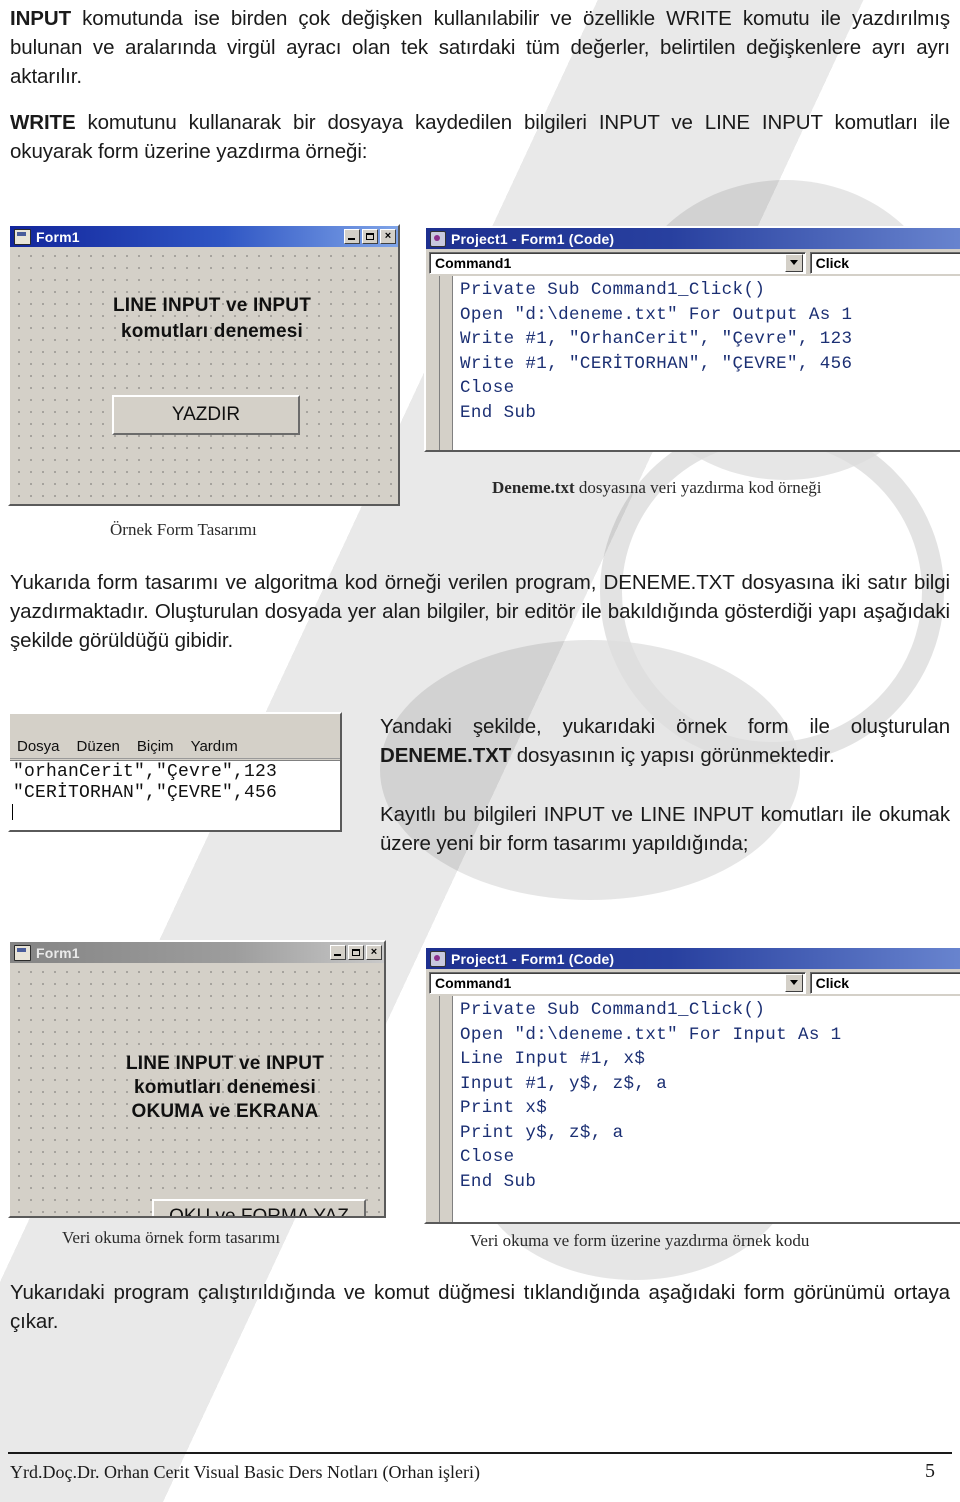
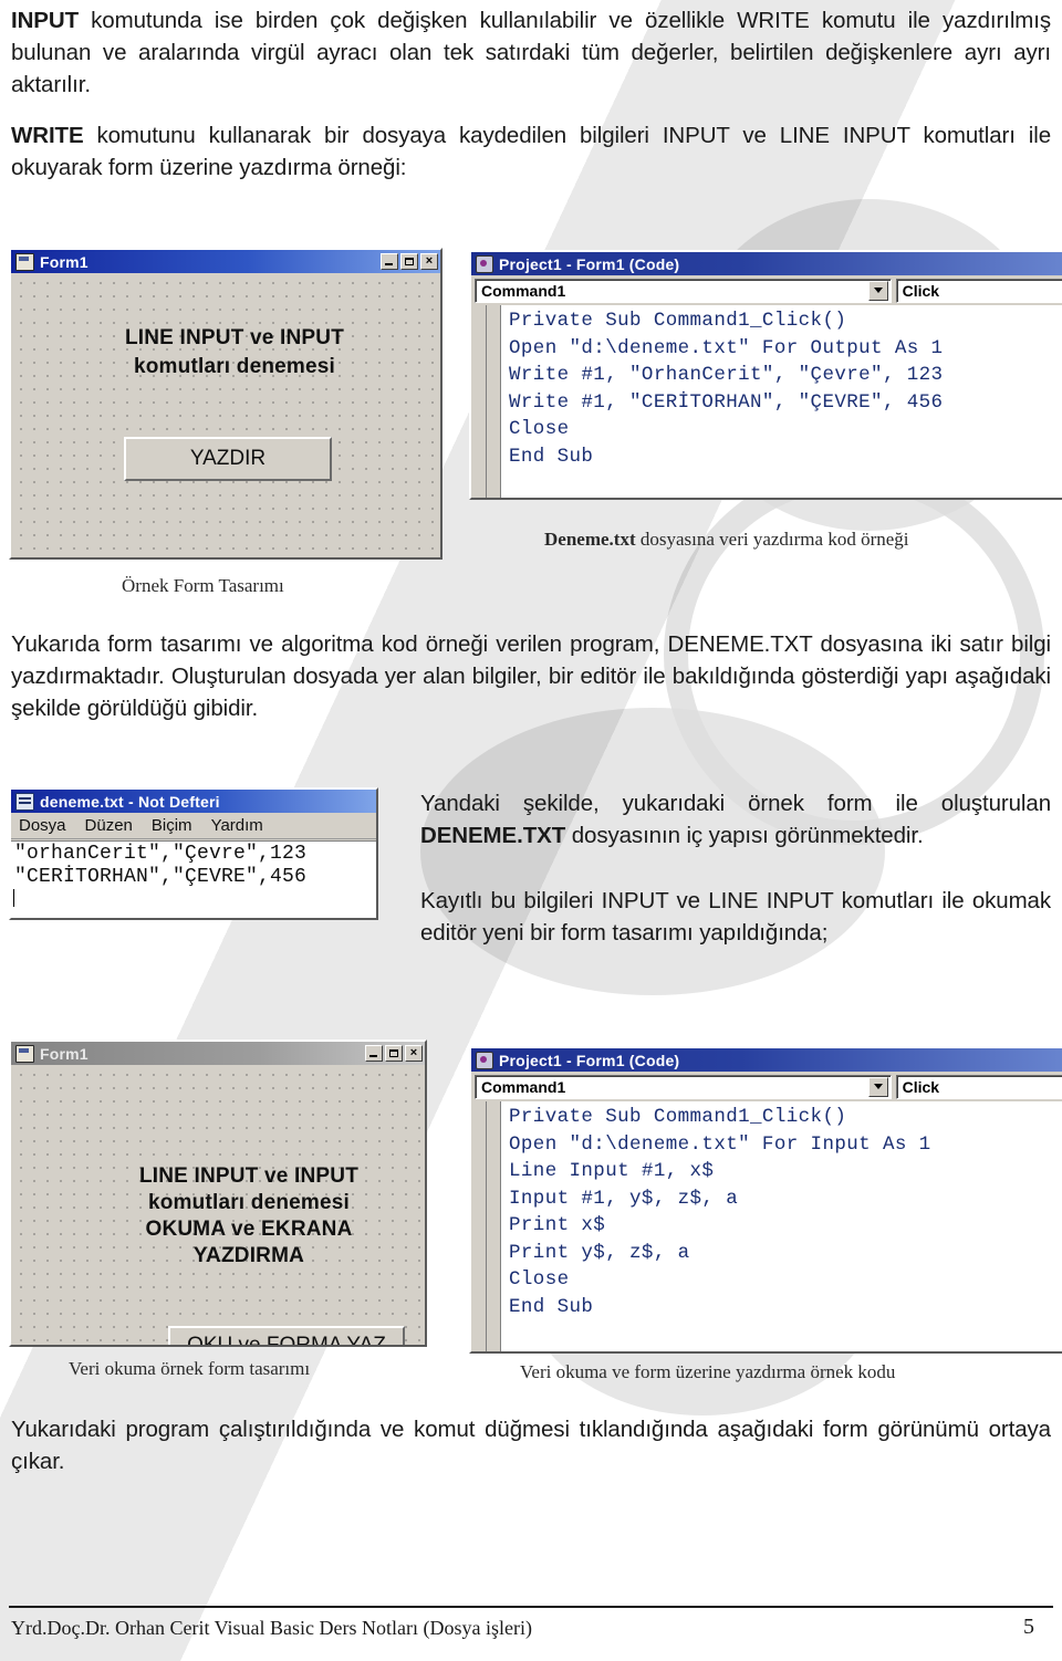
  INPUT komutunda ise birden çok değişken kullanılabilir ve özellikle WRITE komutu ile yazdırılmış bulunan ve aralarında virgül ayracı olan tek satırdaki tüm değerler, belirtilen değişkenlere ayrı ayrı aktarılır.
  WRITE komutunu kullanarak bir dosyaya kaydedilen bilgileri INPUT ve LINE INPUT komutları ile okuyarak form üzerine yazdırma örneği:
  Form1
  ×
  LINE INPUT ve INPUT
  komutları denemesi
  YAZDIR
  Project1 - Form1 (Code)
  Command1
  Click
  Private Sub Command1_Click()
  Open "d:\deneme.txt" For Output As 1
  Write #1, "OrhanCerit", "Çevre", 123
  Write #1, "CERİTORHAN", "ÇEVRE", 456
  Close
  End Sub
  Deneme.txt dosyasına veri yazdırma kod örneği
  Örnek Form Tasarımı
  Yukarıda form tasarımı ve algoritma kod örneği verilen program, DENEME.TXT dosyasına iki satır bilgi yazdırmaktadır. Oluşturulan dosyada yer alan bilgiler, bir editör ile bakıldığında gösterdiği yapı aşağıdaki şekilde görüldüğü gibidir.
+ deneme.txt - Not Defteri
  Dosya
  Düzen
  Biçim
  Yardım
  "orhanCerit","Çevre",123
  "CERİTORHAN","ÇEVRE",456
  Yandaki şekilde, yukarıdaki örnek form ile oluşturulan DENEME.TXT dosyasının iç yapısı görünmektedir.
- Kayıtlı bu bilgileri INPUT ve LINE INPUT komutları ile okumak üzere yeni bir form tasarımı yapıldığında;
+ Kayıtlı bu bilgileri INPUT ve LINE INPUT komutları ile okumak editör yeni bir form tasarımı yapıldığında;
  Form1
  ×
  LINE INPUT ve INPUT
  komutları denemesi
  OKUMA ve EKRANA
+ YAZDIRMA
  Project1 - Form1 (Code)
  Command1
  Click
  Private Sub Command1_Click()
  Open "d:\deneme.txt" For Input As 1
  Line Input #1, x$
  Input #1, y$, z$, a
  Print x$
  Print y$, z$, a
  Close
  End Sub
  Veri okuma örnek form tasarımı
  Veri okuma ve form üzerine yazdırma örnek kodu
  Yukarıdaki program çalıştırıldığında ve komut düğmesi tıklandığında aşağıdaki form görünümü ortaya çıkar.
- Yrd.Doç.Dr. Orhan Cerit Visual Basic Ders Notları (Orhan işleri)
+ Yrd.Doç.Dr. Orhan Cerit Visual Basic Ders Notları (Dosya işleri)
  5
